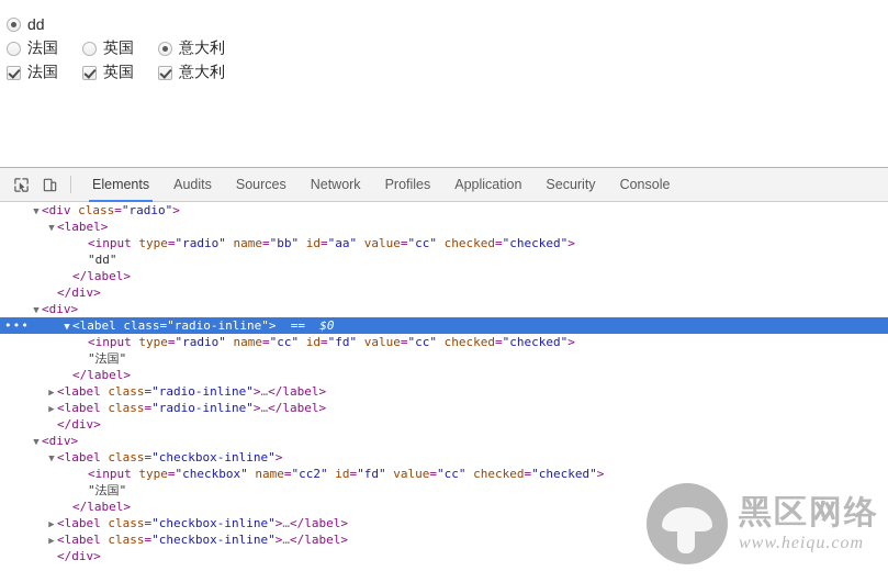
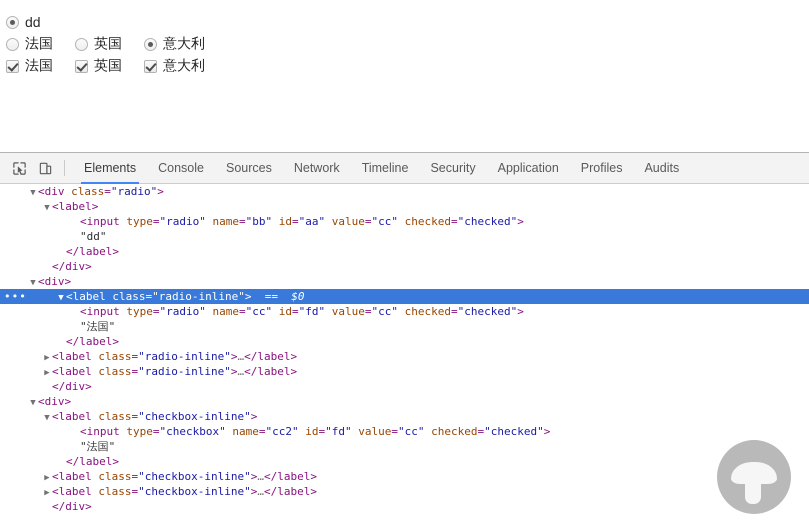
  dd
  法国
  英国
  意大利
  法国
  英国
  意大利
  Elements
- Audits
+ Console
  Sources
  Network
+ Timeline
- Profiles
+ Security
  Application
- Security
+ Profiles
- Console
+ Audits
  ▼ <div class="radio">
  ▼ <label>
  <input type="radio" name="bb" id="aa" value="cc" checked="checked">
  "dd"
  </label>
  </div>
  ▼ <div>
  •••
  ▼ <label class="radio-inline"> == $0
  <input type="radio" name="cc" id="fd" value="cc" checked="checked">
  "法国"
  </label>
  ▶ <label class="radio-inline">…</label>
  ▶ <label class="radio-inline">…</label>
  </div>
  ▼ <div>
  ▼ <label class="checkbox-inline">
  <input type="checkbox" name="cc2" id="fd" value="cc" checked="checked">
  "法国"
  </label>
  ▶ <label class="checkbox-inline">…</label>
  ▶ <label class="checkbox-inline">…</label>
  </div>
- 黑区网络
- www.heiqu.com
